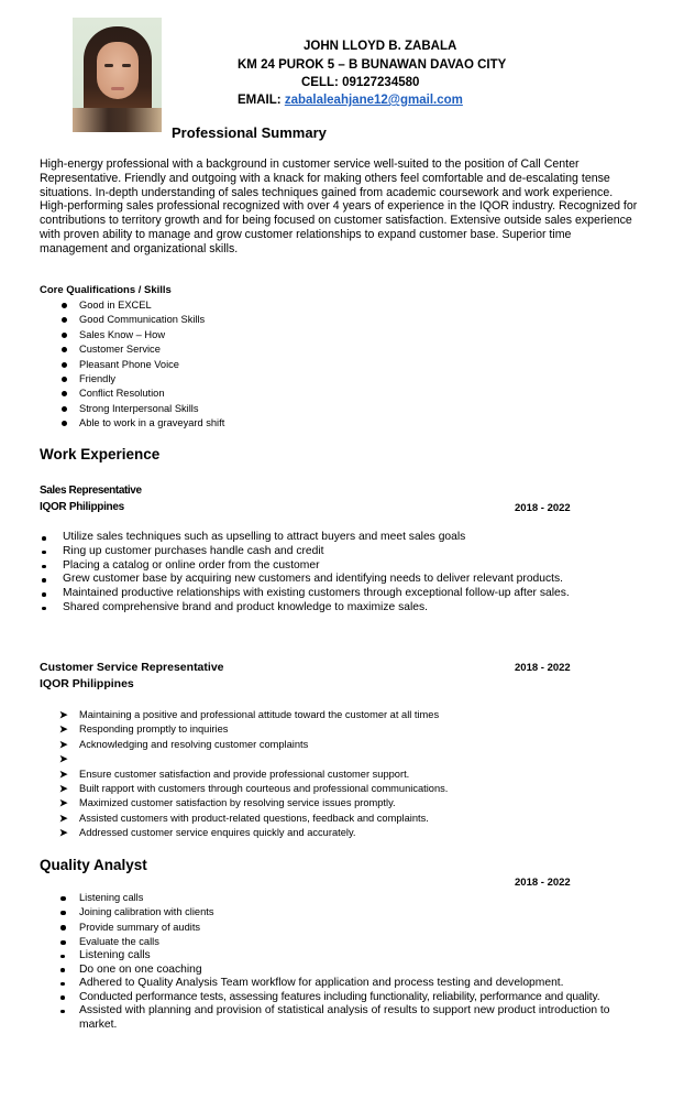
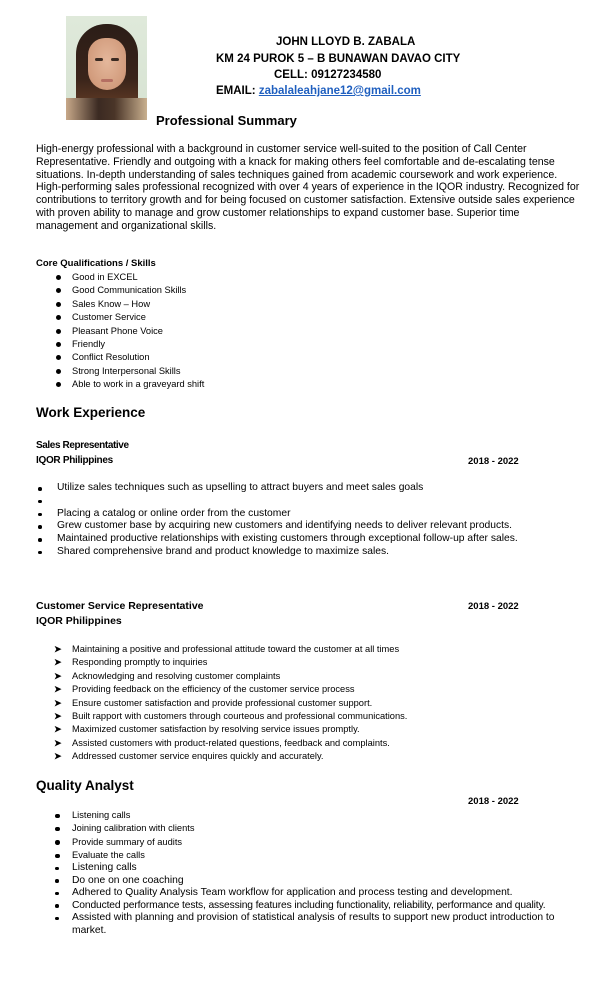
  JOHN LLOYD B. ZABALA
  KM 24 PUROK 5 – B BUNAWAN DAVAO CITY
  CELL: 09127234580
  EMAIL: zabalaleahjane12@gmail.com
  Professional Summary
  High-energy professional with a background in customer service well-suited to the position of Call Center Representative. Friendly and outgoing with a knack for making others feel comfortable and de-escalating tense situations. In-depth understanding of sales techniques gained from academic coursework and work experience.
  High-performing sales professional recognized with over 4 years of experience in the IQOR industry. Recognized for contributions to territory growth and for being focused on customer satisfaction. Extensive outside sales experience with proven ability to manage and grow customer relationships to expand customer base. Superior time management and organizational skills.
  Core Qualifications / Skills
  Good in EXCEL
  Good Communication Skills
  Sales Know – How
  Customer Service
  Pleasant Phone Voice
  Friendly
  Conflict Resolution
  Strong Interpersonal Skills
  Able to work in a graveyard shift
  Work Experience
  Sales Representative
  IQOR Philippines
  2018 - 2022
  Utilize sales techniques such as upselling to attract buyers and meet sales goals
- Ring up customer purchases handle cash and credit
  Placing a catalog or online order from the customer
  Grew customer base by acquiring new customers and identifying needs to deliver relevant products.
  Maintained productive relationships with existing customers through exceptional follow-up after sales.
  Shared comprehensive brand and product knowledge to maximize sales.
  Customer Service Representative
  IQOR Philippines
  2018 - 2022
  ➤
  Maintaining a positive and professional attitude toward the customer at all times
  ➤
  Responding promptly to inquiries
  ➤
  Acknowledging and resolving customer complaints
  ➤
+ Providing feedback on the efficiency of the customer service process
  ➤
  Ensure customer satisfaction and provide professional customer support.
  ➤
  Built rapport with customers through courteous and professional communications.
  ➤
  Maximized customer satisfaction by resolving service issues promptly.
  ➤
  Assisted customers with product-related questions, feedback and complaints.
  ➤
  Addressed customer service enquires quickly and accurately.
  Quality Analyst
  2018 - 2022
  Listening calls
  Joining calibration with clients
  Provide summary of audits
  Evaluate the calls
  Listening calls
  Do one on one coaching
  Adhered to Quality Analysis Team workflow for application and process testing and development.
  Conducted performance tests, assessing features including functionality, reliability, performance and quality.
  Assisted with planning and provision of statistical analysis of results to support new product introduction to market.
